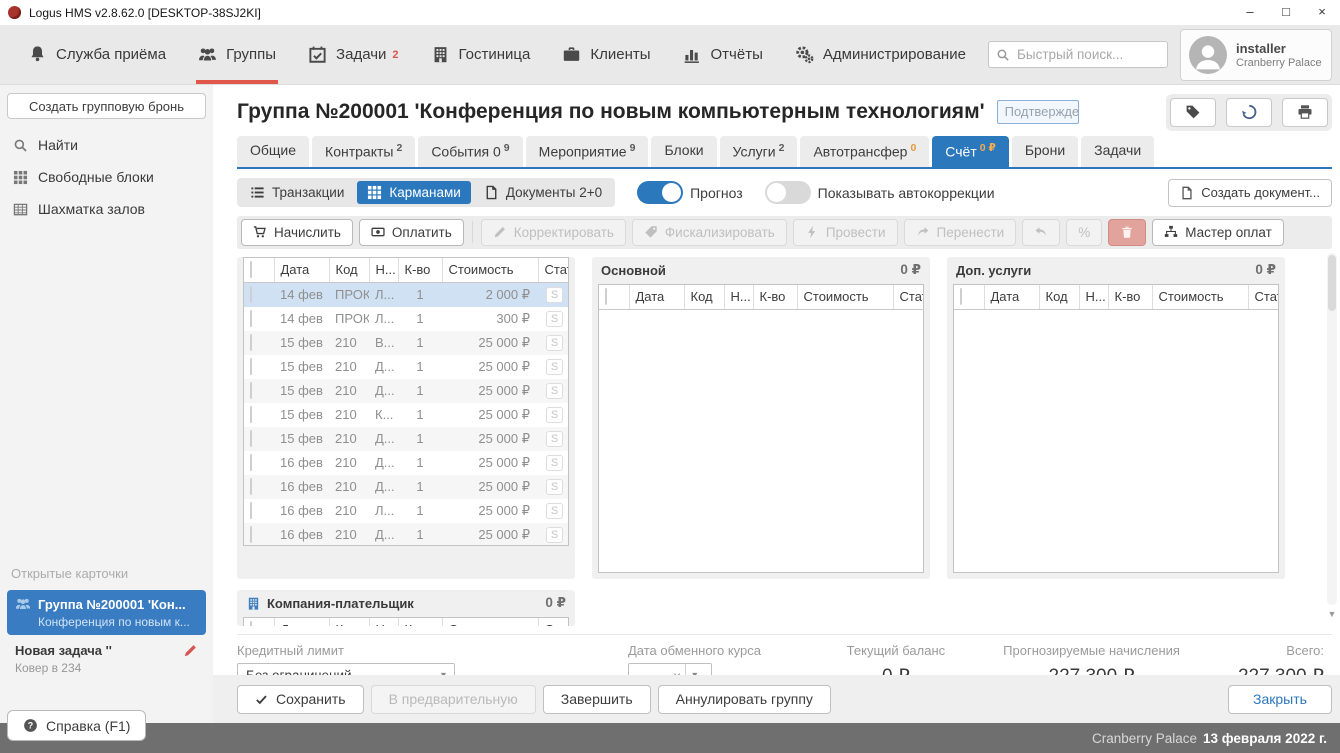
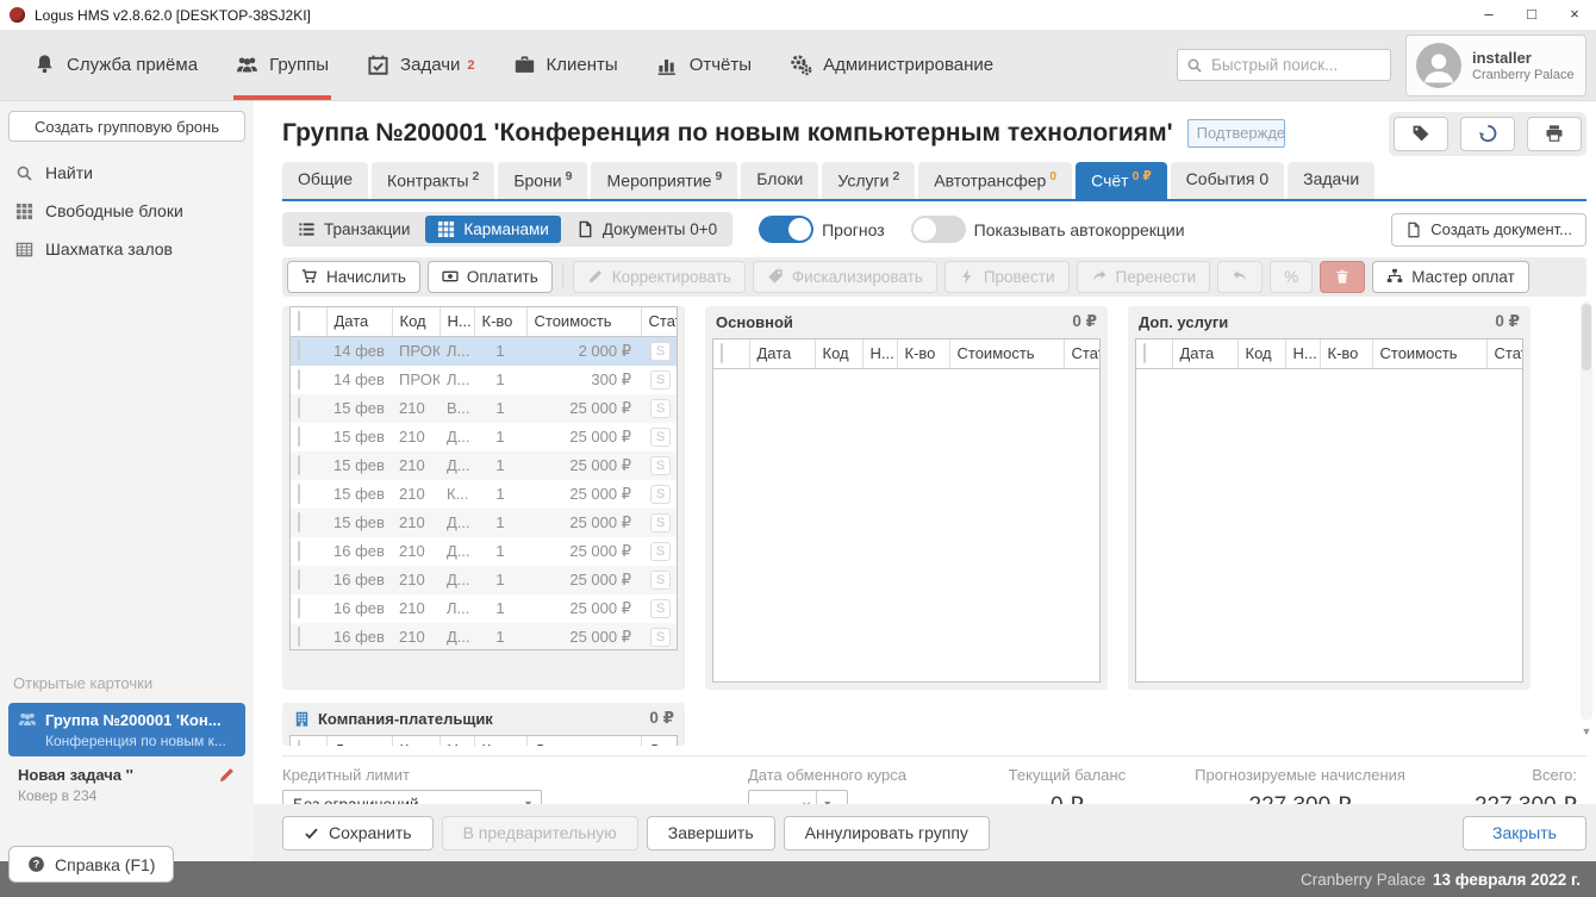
  Logus HMS v2.8.62.0 [DESKTOP-38SJ2KI]
  –
  □
  ×
  Служба приёма
  Группы
  Задачи
  2
- Гостиница
  Клиенты
  Отчёты
  Администрирование
  Быстрый поиск...
  installer
  Cranberry Palace
  Создать групповую бронь
  Найти
  Свободные блоки
  Шахматка залов
  Открытые карточки
  Группа №200001 'Кон...
  Конференция по новым к...
  Новая задача ''
  Ковер в 234
  ?
  Справка (F1)
  Группа №200001 'Конференция по новым компьютерным технологиям'
  Подтвержде
  Общие
  Контракты 2
- События 0 9
+ Брони 9
  Мероприятие 9
  Блоки
  Услуги 2
  Автотрансфер 0
  Счёт 0 ₽
- Брони
+ События 0
  Задачи
  Транзакции
  Карманами
- Документы 2+0
+ Документы 0+0
  Прогноз
  Показывать автокоррекции
  Создать документ...
  Начислить
  Оплатить
  Корректировать
  Фискализировать
  Провести
  Перенести
  %
  Мастер оплат
  	Дата	Код	Н...	К-во	Стоимость	Ста
  	14 фев	ПРОК	Л...	1	2 000 ₽	S
  	14 фев	ПРОК	Л...	1	300 ₽	S
  	15 фев	210	В...	1	25 000 ₽	S
  	15 фев	210	Д...	1	25 000 ₽	S
  	15 фев	210	Д...	1	25 000 ₽	S
  	15 фев	210	К...	1	25 000 ₽	S
  	15 фев	210	Д...	1	25 000 ₽	S
  	16 фев	210	Д...	1	25 000 ₽	S
  	16 фев	210	Д...	1	25 000 ₽	S
  	16 фев	210	Л...	1	25 000 ₽	S
  	16 фев	210	Д...	1	25 000 ₽	S
  Основной
  0 ₽
  	Дата	Код	Н...	К-во	Стоимость	Ста
  Доп. услуги
  0 ₽
  	Дата	Код	Н...	К-во	Стоимость	Ста
  Компания-плательщик
  0 ₽
  Кредитный лимит
  Дата обменного курса
  Текущий баланс
  Прогнозируемые начисления
  Всего:
  Сохранить
  В предварительную
  Завершить
  Аннулировать группу
  Закрыть
  ▼
  Cranberry Palace
  13 февраля 2022 г.
